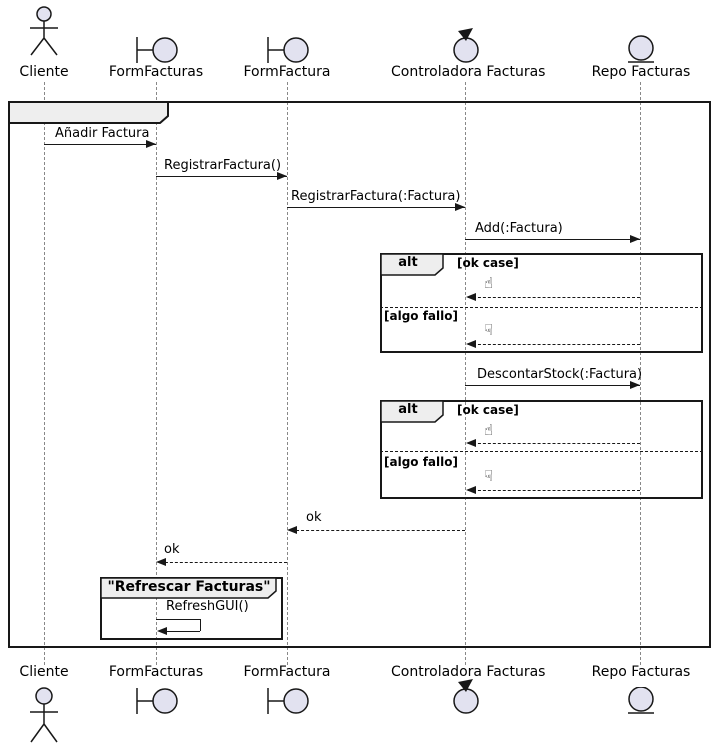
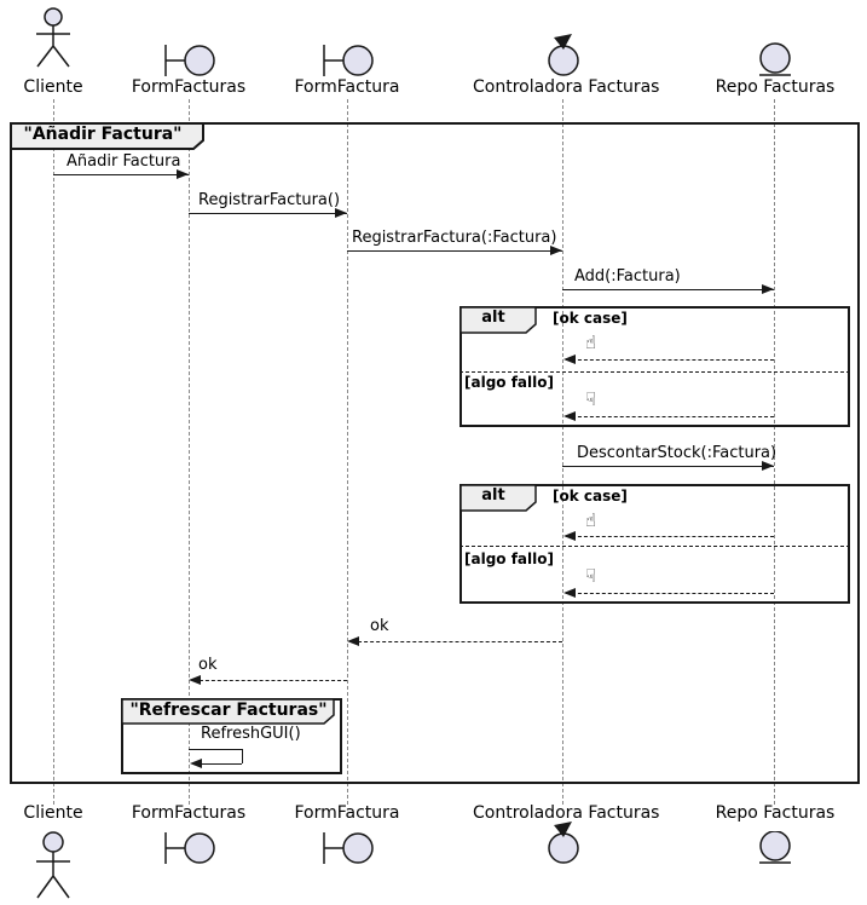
  Cliente
  FormFacturas
  FormFactura
  Controladora Facturas
  Repo Facturas
+ "Añadir Factura"
  Añadir Factura
  RegistrarFactura()
  RegistrarFactura(:Factura)
  Add(:Factura)
  alt
  [ok case]
  ☝
  [algo fallo]
  ☟
  DescontarStock(:Factura)
  alt
  [ok case]
  ☝
  [algo fallo]
  ☟
  ok
  ok
  "Refrescar Facturas"
  RefreshGUI()
  Cliente
  FormFacturas
  FormFactura
  Controladora Facturas
  Repo Facturas
